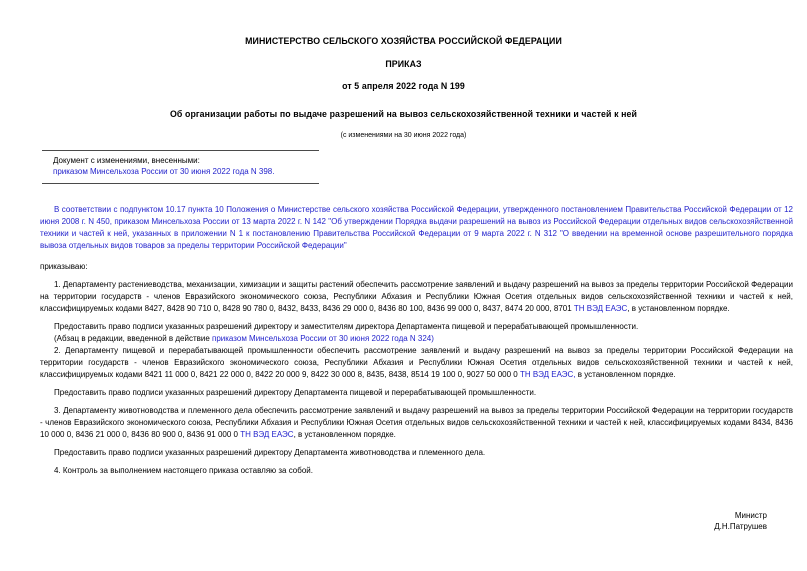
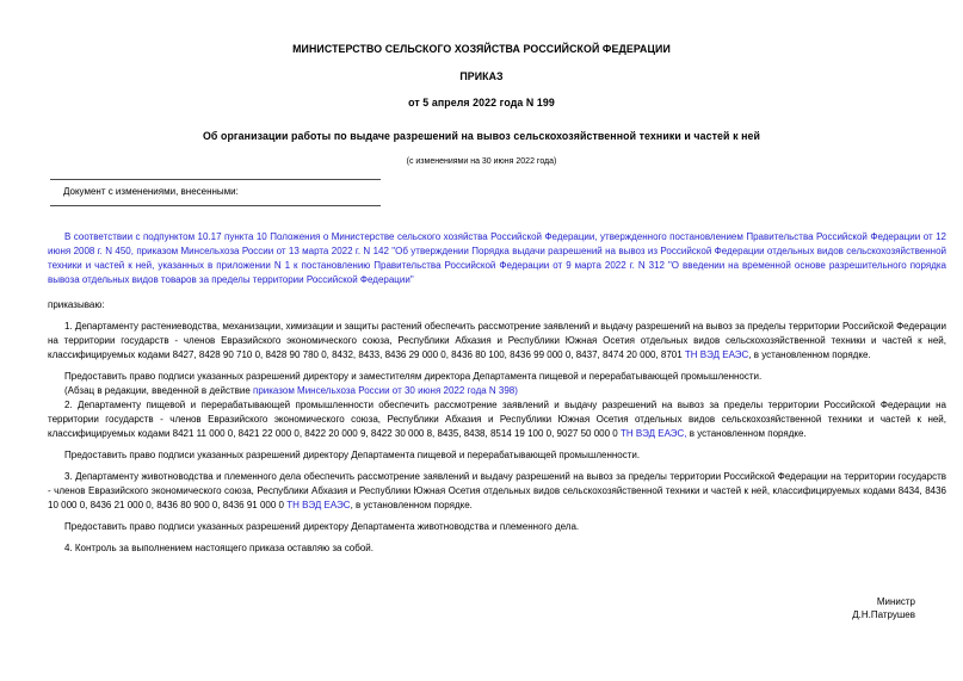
  МИНИСТЕРСТВО СЕЛЬСКОГО ХОЗЯЙСТВА РОССИЙСКОЙ ФЕДЕРАЦИИ
  ПРИКАЗ
  от 5 апреля 2022 года N 199
  Об организации работы по выдаче разрешений на вывоз сельскохозяйственной техники и частей к ней
  Документ с изменениями, внесенными:
- приказом Минсельхоза России от 30 июня 2022 года N 398.
  В соответствии с подпунктом 10.17 пункта 10 Положения о Министерстве сельского хозяйства Российской Федерации, утвержденного постановлением Правительства Российской Федерации от 12 июня 2008 г. N 450, приказом Минсельхоза России от 13 марта 2022 г. N 142 "Об утверждении Порядка выдачи разрешений на вывоз из Российской Федерации отдельных видов сельскохозяйственной техники и частей к ней, указанных в приложении N 1 к постановлению Правительства Российской Федерации от 9 марта 2022 г. N 312 "О введении на временной основе разрешительного порядка вывоза отдельных видов товаров за пределы территории Российской Федерации"
  приказываю:
  1. Департаменту растениеводства, механизации, химизации и защиты растений обеспечить рассмотрение заявлений и выдачу разрешений на вывоз за пределы территории Российской Федерации на территории государств - членов Евразийского экономического союза, Республики Абхазия и Республики Южная Осетия отдельных видов сельскохозяйственной техники и частей к ней, классифицируемых кодами 8427, 8428 90 710 0, 8428 90 780 0, 8432, 8433, 8436 29 000 0, 8436 80 100, 8436 99 000 0, 8437, 8474 20 000, 8701 ТН ВЭД ЕАЭС, в установленном порядке.
  Предоставить право подписи указанных разрешений директору и заместителям директора Департамента пищевой и перерабатывающей промышленности.
- (Абзац в редакции, введенной в действие приказом Минсельхоза России от 30 июня 2022 года N 324)
+ (Абзац в редакции, введенной в действие приказом Минсельхоза России от 30 июня 2022 года N 398)
  2. Департаменту пищевой и перерабатывающей промышленности обеспечить рассмотрение заявлений и выдачу разрешений на вывоз за пределы территории Российской Федерации на территории государств - членов Евразийского экономического союза, Республики Абхазия и Республики Южная Осетия отдельных видов сельскохозяйственной техники и частей к ней, классифицируемых кодами 8421 11 000 0, 8421 22 000 0, 8422 20 000 9, 8422 30 000 8, 8435, 8438, 8514 19 100 0, 9027 50 000 0 ТН ВЭД ЕАЭС, в установленном порядке.
  Предоставить право подписи указанных разрешений директору Департамента пищевой и перерабатывающей промышленности.
  3. Департаменту животноводства и племенного дела обеспечить рассмотрение заявлений и выдачу разрешений на вывоз за пределы территории Российской Федерации на территории государств - членов Евразийского экономического союза, Республики Абхазия и Республики Южная Осетия отдельных видов сельскохозяйственной техники и частей к ней, классифицируемых кодами 8434, 8436 10 000 0, 8436 21 000 0, 8436 80 900 0, 8436 91 000 0 ТН ВЭД ЕАЭС, в установленном порядке.
  Предоставить право подписи указанных разрешений директору Департамента животноводства и племенного дела.
  4. Контроль за выполнением настоящего приказа оставляю за собой.
  Министр
  Д.Н.Патрушев
